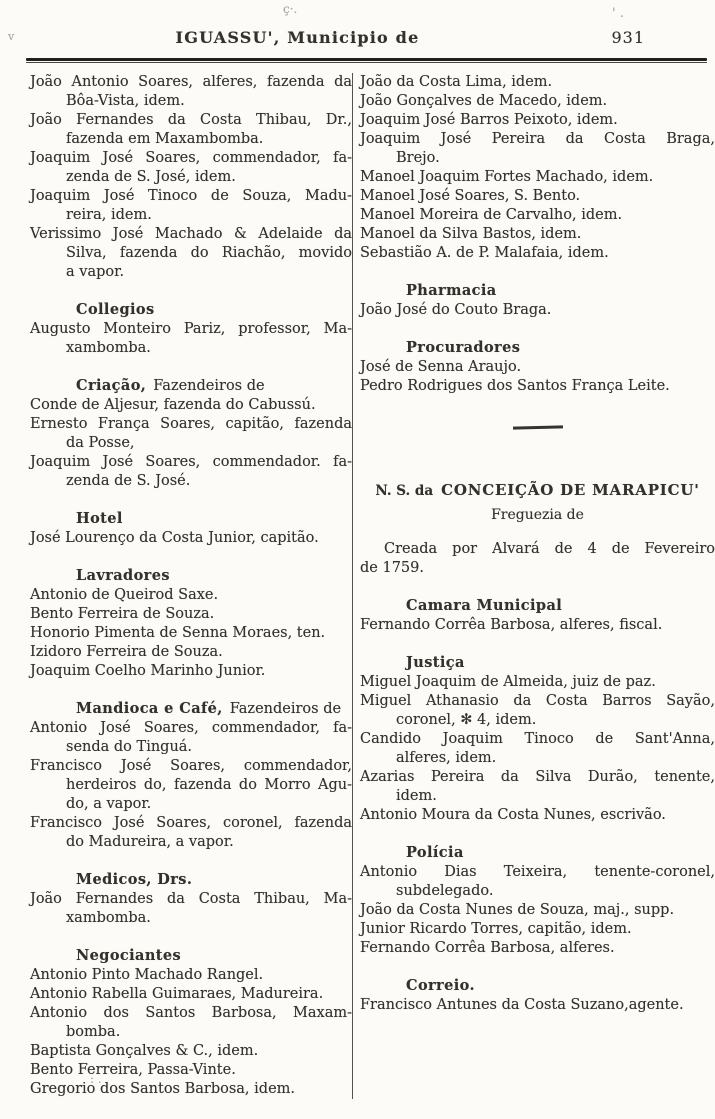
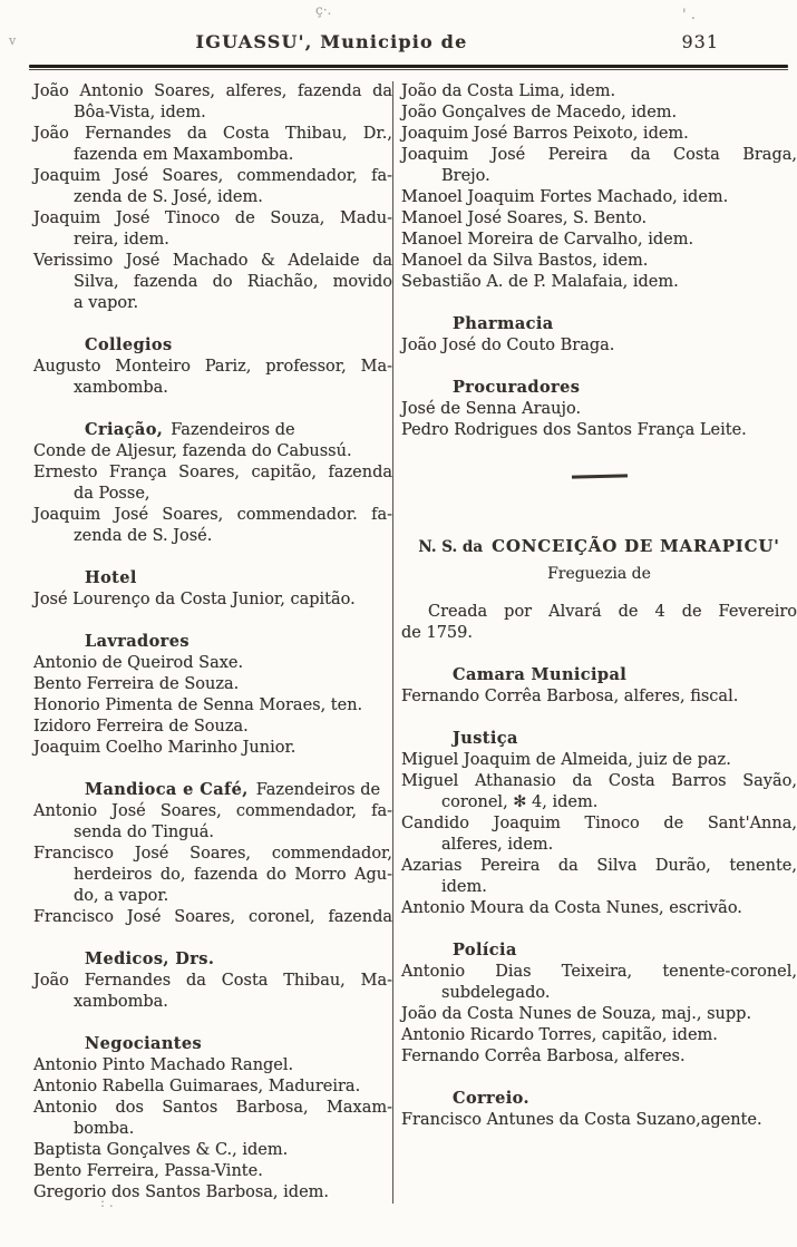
  v
  ç·.
  ' .
  : .
  IGUASSU', Municipio de
  931
  João Antonio Soares, alferes, fazenda da
  Bôa-Vista, idem.
  João Fernandes da Costa Thibau, Dr.,
  fazenda em Maxambomba.
  Joaquim José Soares, commendador, fa-
  zenda de S. José, idem.
  Joaquim José Tinoco de Souza, Madu-
  reira, idem.
  Verissimo José Machado & Adelaide da
  Silva, fazenda do Riachão, movido
  a vapor.
  Collegios
  Augusto Monteiro Pariz, professor, Ma-
  xambomba.
  Criação, Fazendeiros de
  Conde de Aljesur, fazenda do Cabussú.
  Ernesto França Soares, capitão, fazenda
  da Posse,
  Joaquim José Soares, commendador. fa-
  zenda de S. José.
  Hotel
  José Lourenço da Costa Junior, capitão.
  Lavradores
  Antonio de Queirod Saxe.
  Bento Ferreira de Souza.
  Honorio Pimenta de Senna Moraes, ten.
  Izidoro Ferreira de Souza.
  Joaquim Coelho Marinho Junior.
  Mandioca e Café, Fazendeiros de
  Antonio José Soares, commendador, fa-
  senda do Tinguá.
  Francisco José Soares, commendador,
  herdeiros do, fazenda do Morro Agu-
  do, a vapor.
  Francisco José Soares, coronel, fazenda
- do Madureira, a vapor.
  Medicos, Drs.
  João Fernandes da Costa Thibau, Ma-
  xambomba.
  Negociantes
  Antonio Pinto Machado Rangel.
  Antonio Rabella Guimaraes, Madureira.
  Antonio dos Santos Barbosa, Maxam-
  bomba.
  Baptista Gonçalves & C., idem.
  Bento Ferreira, Passa-Vinte.
  Gregorio dos Santos Barbosa, idem.
  João da Costa Lima, idem.
  João Gonçalves de Macedo, idem.
  Joaquim José Barros Peixoto, idem.
  Joaquim José Pereira da Costa Braga,
  Brejo.
  Manoel Joaquim Fortes Machado, idem.
  Manoel José Soares, S. Bento.
  Manoel Moreira de Carvalho, idem.
  Manoel da Silva Bastos, idem.
  Sebastião A. de P. Malafaia, idem.
  Pharmacia
  João José do Couto Braga.
  Procuradores
  José de Senna Araujo.
  Pedro Rodrigues dos Santos França Leite.
  N. S. da CONCEIÇÃO DE MARAPICU'
  Freguezia de
  Creada por Alvará de 4 de Fevereiro
  de 1759.
  Camara Municipal
  Fernando Corrêa Barbosa, alferes, fiscal.
  Justiça
  Miguel Joaquim de Almeida, juiz de paz.
  Miguel Athanasio da Costa Barros Sayão,
  coronel, ✻ 4, idem.
  Candido Joaquim Tinoco de Sant'Anna,
  alferes, idem.
  Azarias Pereira da Silva Durão, tenente,
  idem.
  Antonio Moura da Costa Nunes, escrivão.
  Polícia
  Antonio Dias Teixeira, tenente-coronel,
  subdelegado.
  João da Costa Nunes de Souza, maj., supp.
- Junior Ricardo Torres, capitão, idem.
+ Antonio Ricardo Torres, capitão, idem.
  Fernando Corrêa Barbosa, alferes.
  Correio.
  Francisco Antunes da Costa Suzano,agente.
